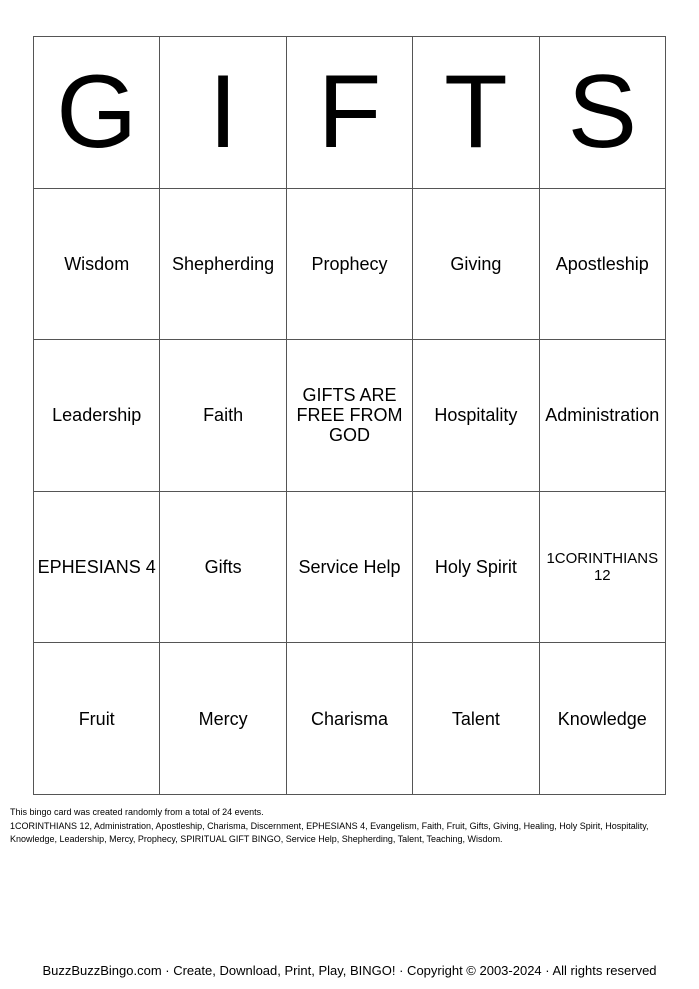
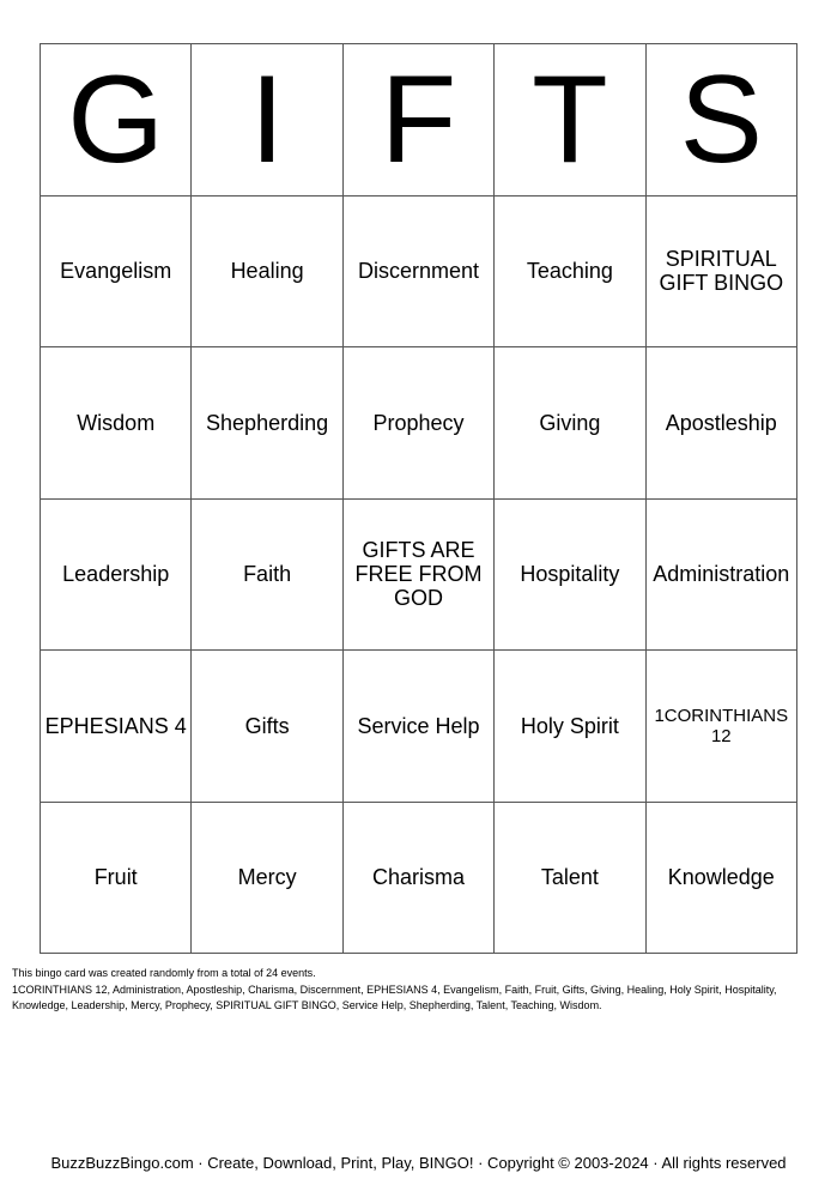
  G	I	F	T	S
+ Evangelism	Healing	Discernment	Teaching	SPIRITUAL GIFT BINGO
  Wisdom	Shepherding	Prophecy	Giving	Apostleship
  Leadership	Faith	GIFTS ARE FREE FROM GOD	Hospitality	Administration
  EPHESIANS 4	Gifts	Service Help	Holy Spirit	1CORINTHIANS 12
  Fruit	Mercy	Charisma	Talent	Knowledge
  This bingo card was created randomly from a total of 24 events.
  1CORINTHIANS 12, Administration, Apostleship, Charisma, Discernment, EPHESIANS 4, Evangelism, Faith, Fruit, Gifts, Giving, Healing, Holy Spirit, Hospitality, Knowledge, Leadership, Mercy, Prophecy, SPIRITUAL GIFT BINGO, Service Help, Shepherding, Talent, Teaching, Wisdom.
  BuzzBuzzBingo.com · Create, Download, Print, Play, BINGO! · Copyright © 2003-2024 · All rights reserved
